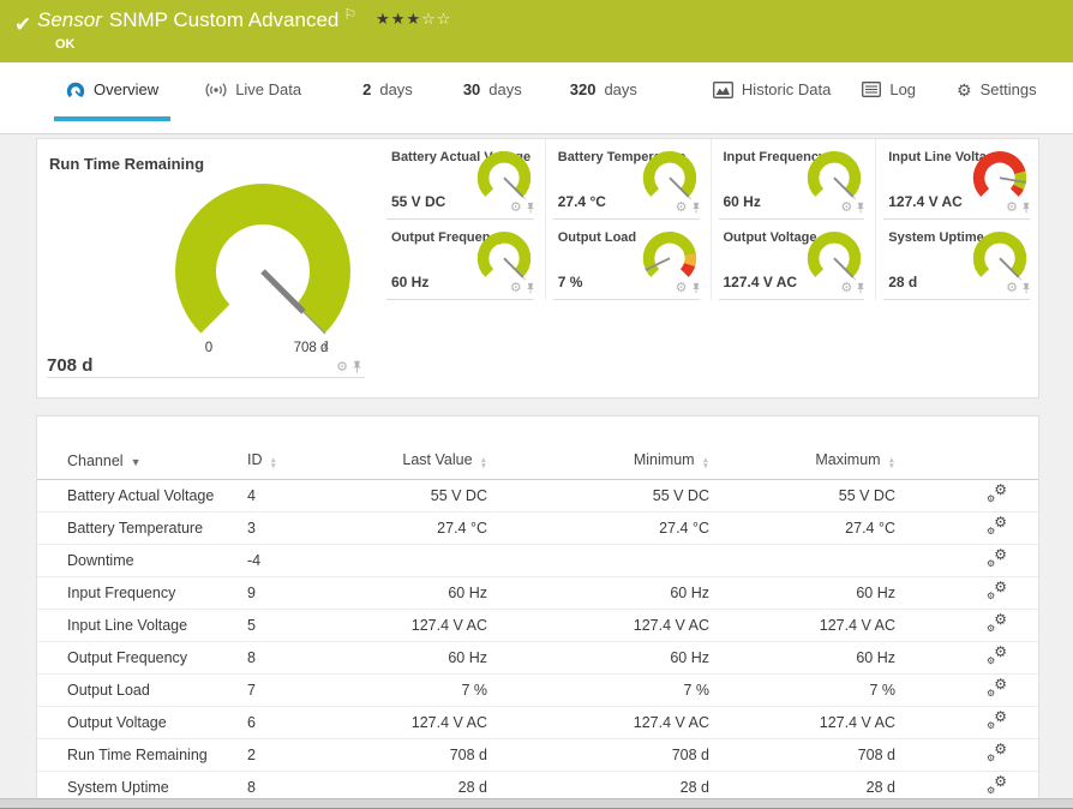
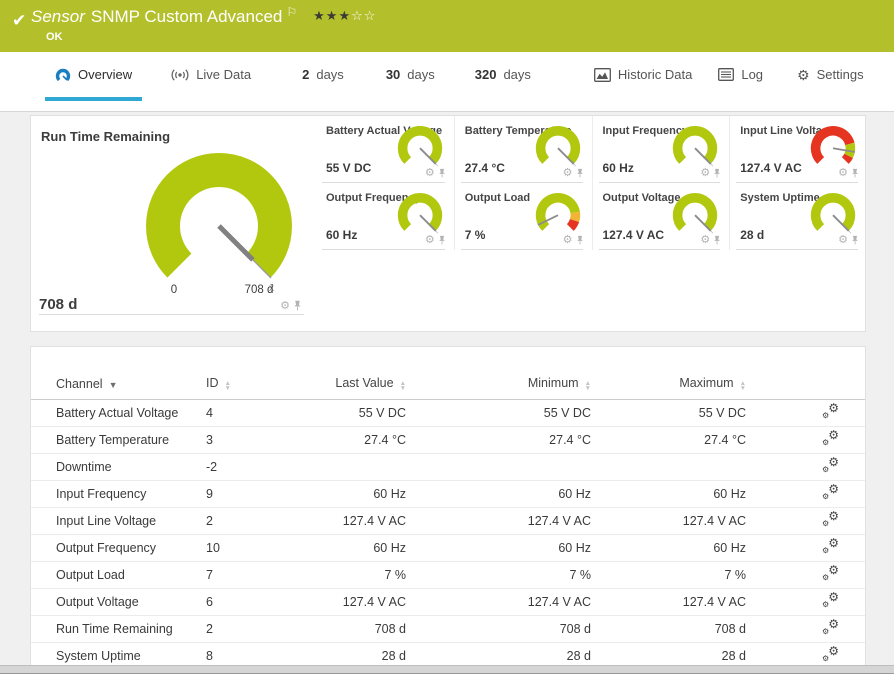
  ✔
  Sensor
  SNMP Custom Advanced
  ⚐
  ★★★☆☆
  OK
  Overview
  Live Data
  2
  days
  30
  days
  320
  days
  Historic Data
  Log
  ⚙
  Settings
  Run Time Remaining
  x̄
  0
  708 d
  708 d
  ⚙
  Battery Actuale
  55 V DC
  ⚙
  Battery Temper
  27.4 °C
  ⚙
  Input Frequenc
  60 Hz
  ⚙
  Input Line Volta
  127.4 V AC
  ⚙
  Output Frequen
  60 Hz
  ⚙
  Output Load
  7 %
  ⚙
  Output Voltage
  127.4 V AC
  ⚙
  System Uptime
  28 d
  ⚙
  Channel ▼	ID	Last Value	Minimum	Maximum
  Battery Actual Voltage	4	55 V DC	55 V DC	55 V DC	⚙ ⚙
  Battery Temperature	3	27.4 °C	27.4 °C	27.4 °C	⚙ ⚙
- Downtime	-4				⚙ ⚙
+ Downtime	-2				⚙ ⚙
  Input Frequency	9	60 Hz	60 Hz	60 Hz	⚙ ⚙
- Input Line Voltage	5	127.4 V AC	127.4 V AC	127.4 V AC	⚙ ⚙
+ Input Line Voltage	2	127.4 V AC	127.4 V AC	127.4 V AC	⚙ ⚙
- Output Frequency	8	60 Hz	60 Hz	60 Hz	⚙ ⚙
+ Output Frequency	10	60 Hz	60 Hz	60 Hz	⚙ ⚙
  Output Load	7	7 %	7 %	7 %	⚙ ⚙
  Output Voltage	6	127.4 V AC	127.4 V AC	127.4 V AC	⚙ ⚙
  Run Time Remaining	2	708 d	708 d	708 d	⚙ ⚙
  System Uptime	8	28 d	28 d	28 d	⚙ ⚙
